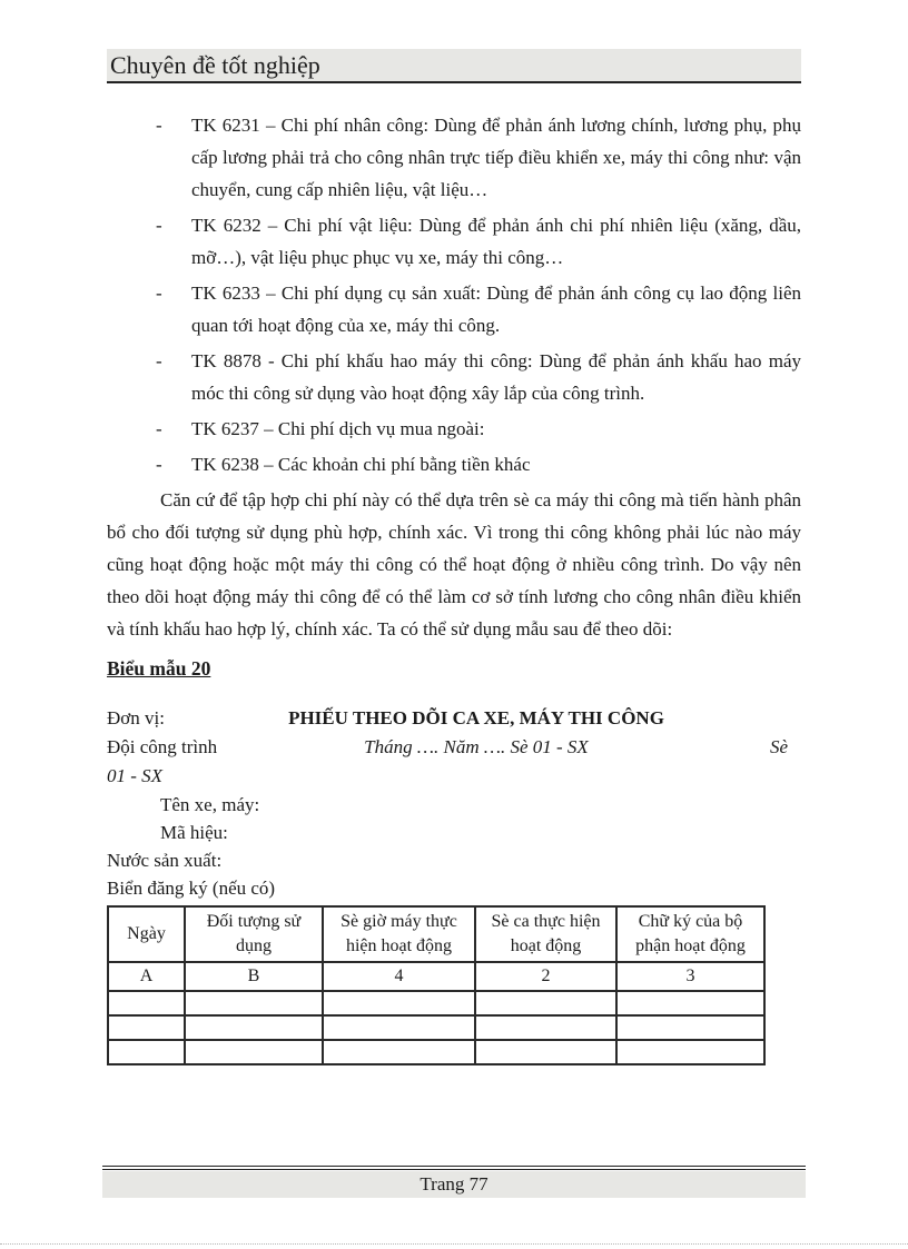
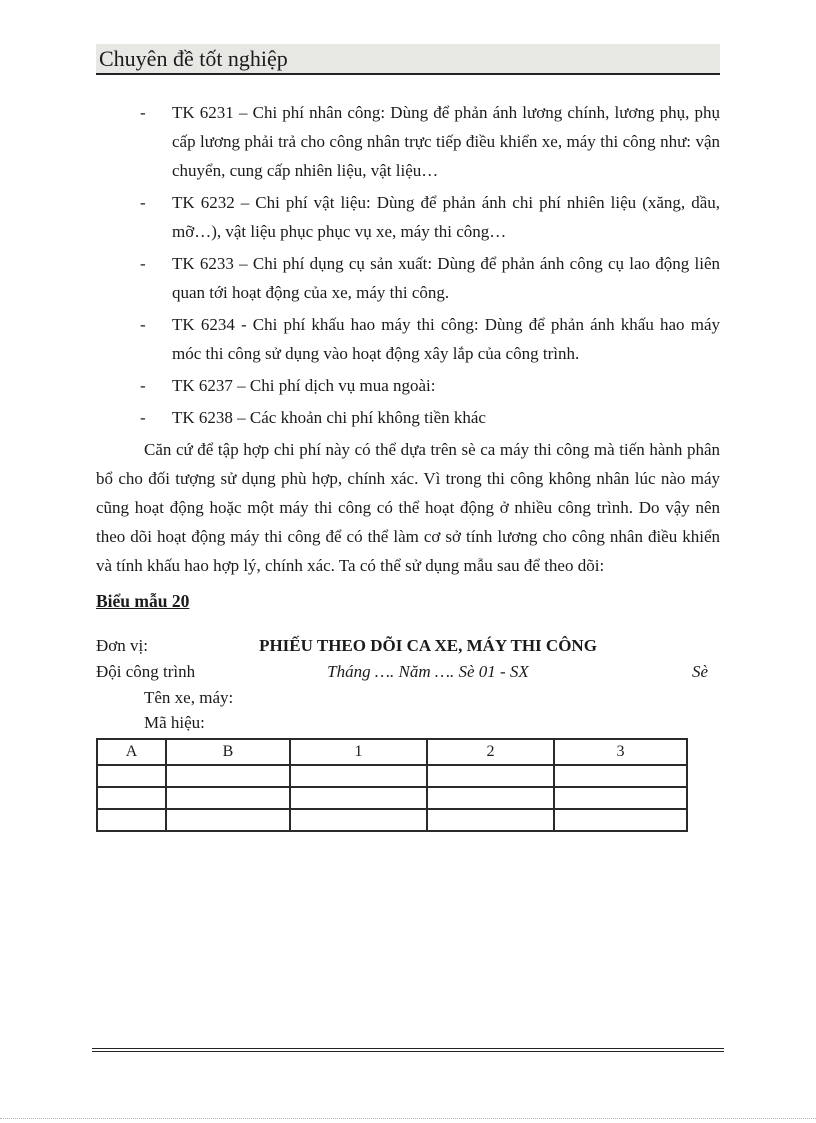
  Chuyên đề tốt nghiệp
  -
  TK 6231 – Chi phí nhân công: Dùng để phản ánh lương chính, lương phụ, phụ cấp lương phải trả cho công nhân trực tiếp điều khiển xe, máy thi công như: vận chuyển, cung cấp nhiên liệu, vật liệu…
  -
  TK 6232 – Chi phí vật liệu: Dùng để phản ánh chi phí nhiên liệu (xăng, dầu, mỡ…), vật liệu phục phục vụ xe, máy thi công…
  -
  TK 6233 – Chi phí dụng cụ sản xuất: Dùng để phản ánh công cụ lao động liên quan tới hoạt động của xe, máy thi công.
  -
- TK 8878 - Chi phí khấu hao máy thi công: Dùng để phản ánh khấu hao máy móc thi công sử dụng vào hoạt động xây lắp của công trình.
+ TK 6234 - Chi phí khấu hao máy thi công: Dùng để phản ánh khấu hao máy móc thi công sử dụng vào hoạt động xây lắp của công trình.
  -
  TK 6237 – Chi phí dịch vụ mua ngoài:
  -
- TK 6238 – Các khoản chi phí bằng tiền khác
+ TK 6238 – Các khoản chi phí không tiền khác
- Căn cứ để tập hợp chi phí này có thể dựa trên sè ca máy thi công mà tiến hành phân bổ cho đối tượng sử dụng phù hợp, chính xác. Vì trong thi công không phải lúc nào máy cũng hoạt động hoặc một máy thi công có thể hoạt động ở nhiều công trình. Do vậy nên theo dõi hoạt động máy thi công để có thể làm cơ sở tính lương cho công nhân điều khiển và tính khấu hao hợp lý, chính xác. Ta có thể sử dụng mẫu sau để theo dõi:
+ Căn cứ để tập hợp chi phí này có thể dựa trên sè ca máy thi công mà tiến hành phân bổ cho đối tượng sử dụng phù hợp, chính xác. Vì trong thi công không nhân lúc nào máy cũng hoạt động hoặc một máy thi công có thể hoạt động ở nhiều công trình. Do vậy nên theo dõi hoạt động máy thi công để có thể làm cơ sở tính lương cho công nhân điều khiển và tính khấu hao hợp lý, chính xác. Ta có thể sử dụng mẫu sau để theo dõi:
  Biểu mẫu 20
  Đơn vị:
  PHIẾU THEO DÕI CA XE, MÁY THI CÔNG
  Đội công trình
  Tháng …. Năm …. Sè 01 - SX
  Sè
- 01 - SX
  Tên xe, máy:
  Mã hiệu:
- Nước sản xuất:
- Biển đăng ký (nếu có)
- Ngày	Đối tượng sử dụng	Sè giờ máy thực hiện hoạt động	Sè ca thực hiện hoạt động	Chữ ký của bộ phận hoạt động
- A	B	4	2	3
+ A	B	1	2	3
- Trang 77
